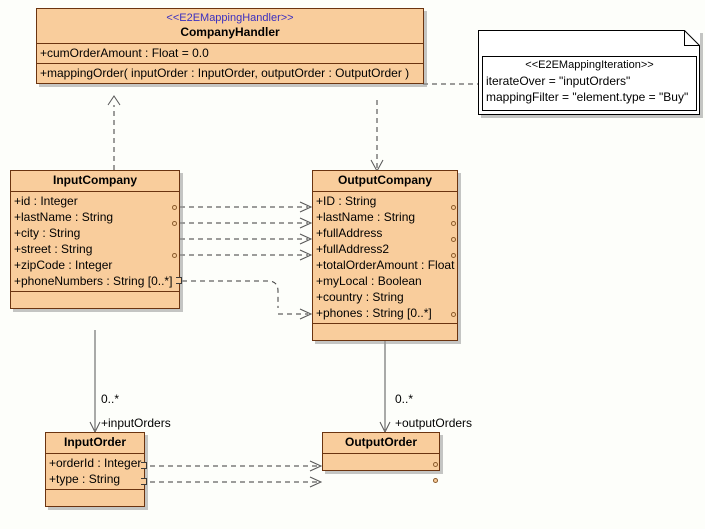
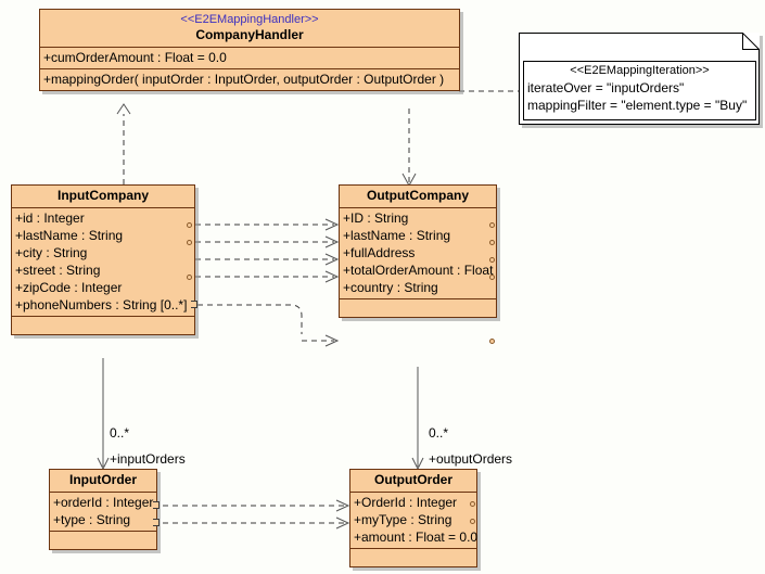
  <<E2EMappingHandler>>
  CompanyHandler
  +cumOrderAmount : Float = 0.0
  +mappingOrder( inputOrder : InputOrder, outputOrder : OutputOrder )
  <<E2EMappingIteration>>
  iterateOver = "inputOrders"
  mappingFilter = "element.type = "Buy"
  InputCompany
  +id : Integer
  +lastName : String
  +city : String
  +street : String
  +zipCode : Integer
  +phoneNumbers : String [0..*]
  OutputCompany
  +ID : String
  +lastName : String
  +fullAddress
- +fullAddress2
  +totalOrderAmount : Float
- +myLocal : Boolean
  +country : String
- +phones : String [0..*]
  0..*
  +inputOrders
  0..*
  +outputOrders
  InputOrder
  +orderId : Integer
  +type : String
  OutputOrder
+ +OrderId : Integer
+ +myType : String
+ +amount : Float = 0.0
